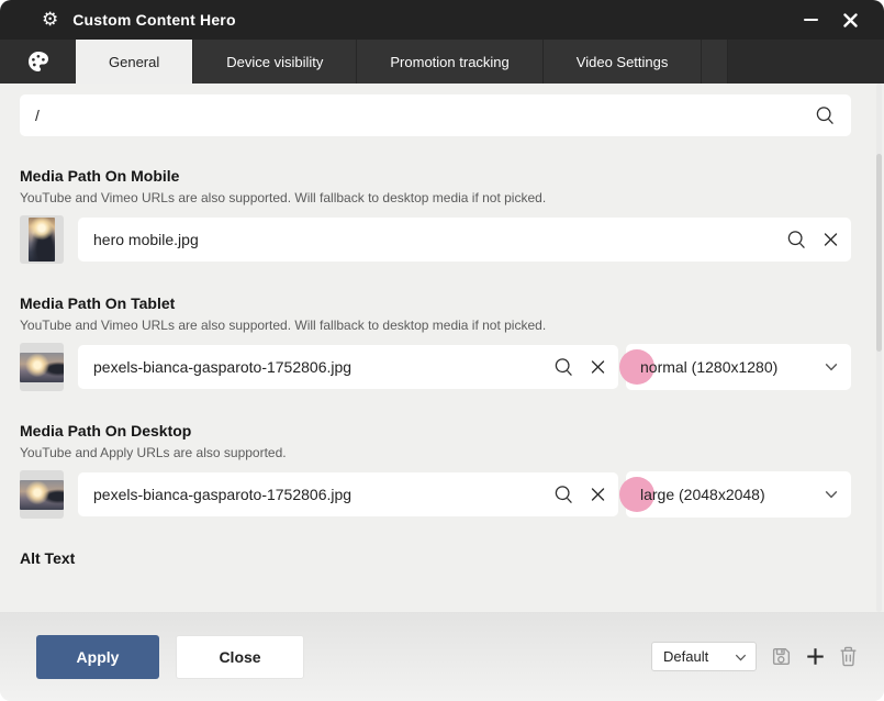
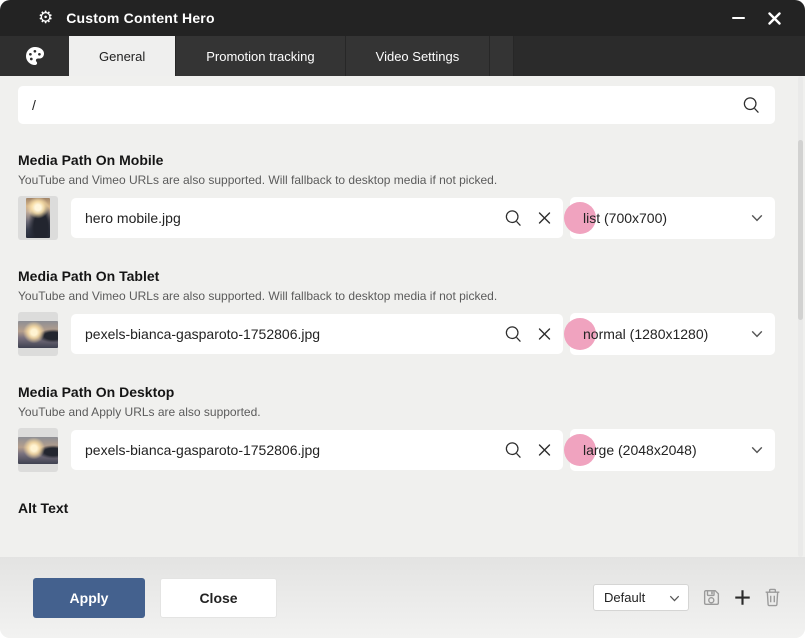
  ⚙
  Custom Content Hero
  General
- Device visibility
  Promotion tracking
  Video Settings
  /
  Media Path On Mobile
  YouTube and Vimeo URLs are also supported. Will fallback to desktop media if not picked.
  hero mobile.jpg
+ list (700x700)
  Media Path On Tablet
  YouTube and Vimeo URLs are also supported. Will fallback to desktop media if not picked.
  pexels-bianca-gasparoto-1752806.jpg
  normal (1280x1280)
  Media Path On Desktop
  YouTube and Apply URLs are also supported.
  pexels-bianca-gasparoto-1752806.jpg
  large (2048x2048)
  Alt Text
  Apply
  Close
  Default
